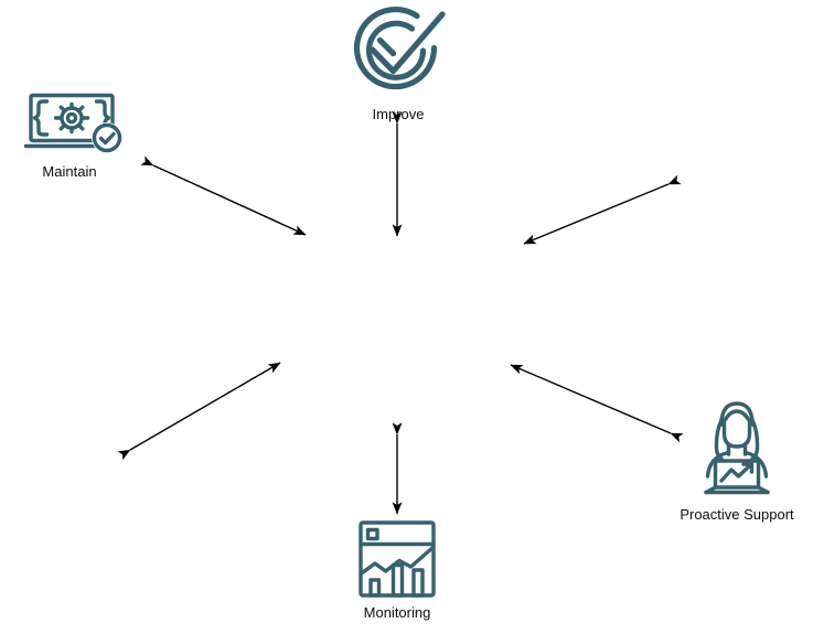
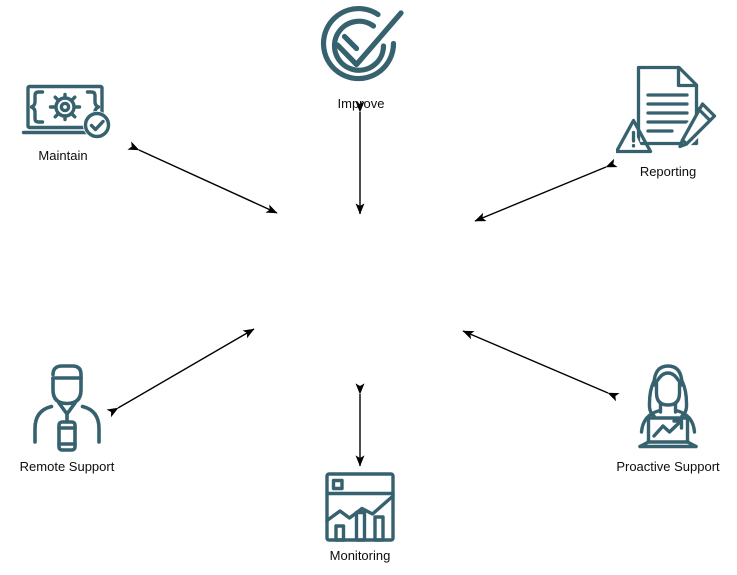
  Improve
  Maintain
+ Reporting
+ Remote Support
  Proactive Support
  Monitoring
